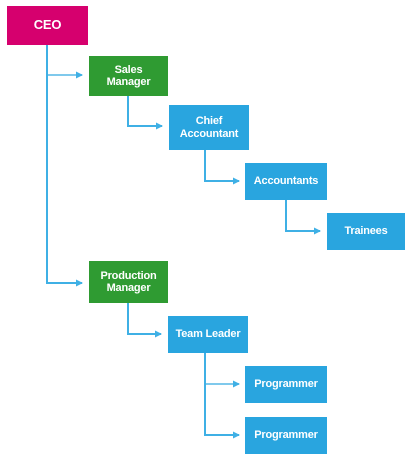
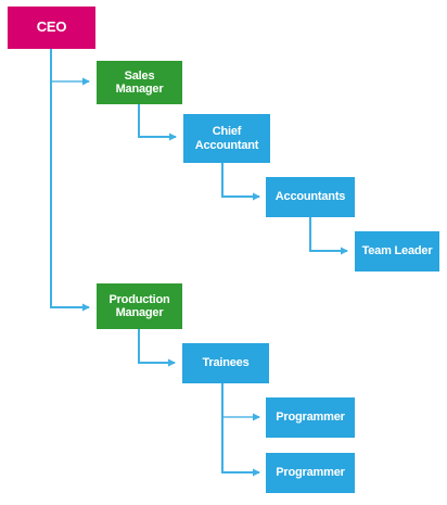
  CEO
  Sales Manager
  Chief Accountant
  Accountants
- Trainees
+ Team Leader
  Production Manager
- Team Leader
+ Trainees
  Programmer
  Programmer
